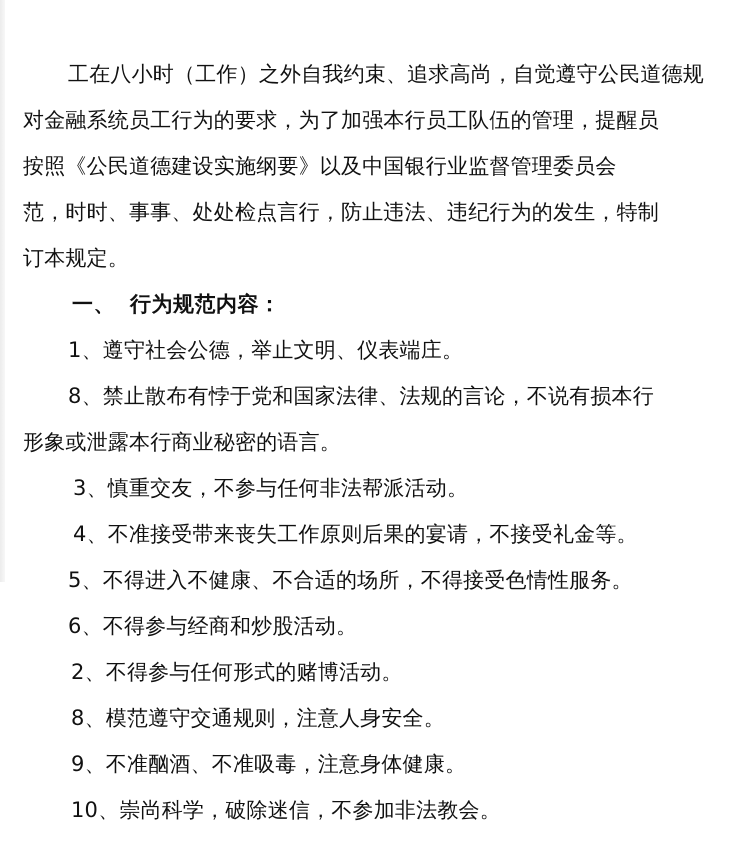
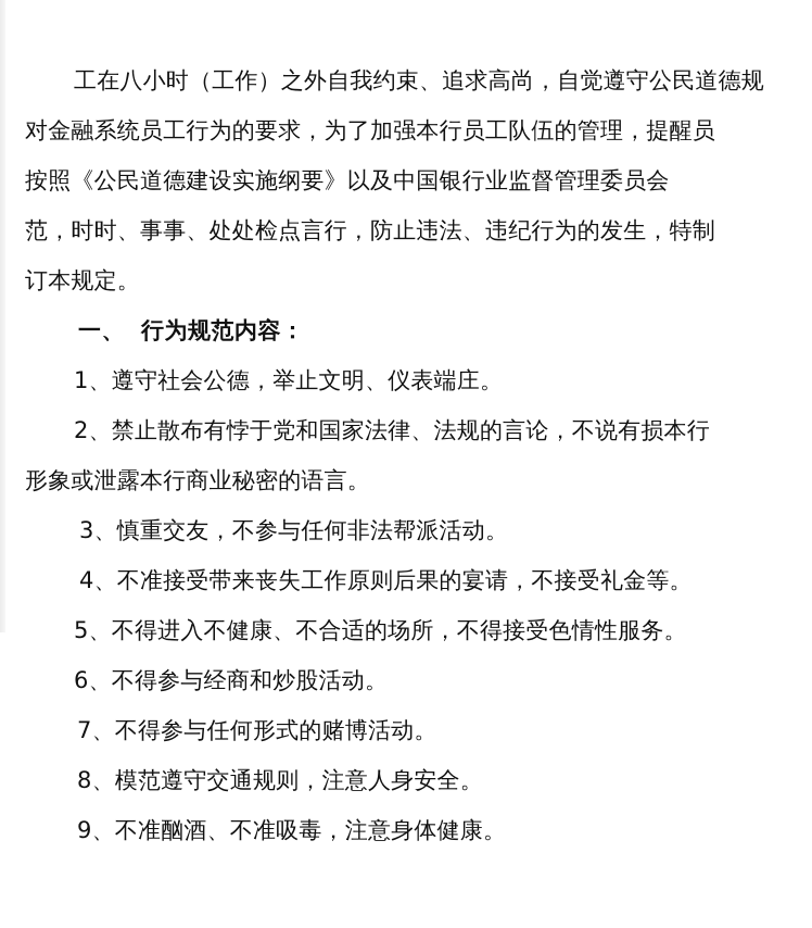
  工在八小时（工作）之外自我约束、追求高尚，自觉遵守公民道德规
  对金融系统员工行为的要求，为了加强本行员工队伍的管理，提醒员
  按照《公民道德建设实施纲要》以及中国银行业监督管理委员会
  范，时时、事事、处处检点言行，防止违法、违纪行为的发生，特制
  订本规定。
  一、 行为规范内容：
  1、遵守社会公德，举止文明、仪表端庄。
- 8、禁止散布有悖于党和国家法律、法规的言论，不说有损本行
+ 2、禁止散布有悖于党和国家法律、法规的言论，不说有损本行
  形象或泄露本行商业秘密的语言。
  3、慎重交友，不参与任何非法帮派活动。
  4、不准接受带来丧失工作原则后果的宴请，不接受礼金等。
  5、不得进入不健康、不合适的场所，不得接受色情性服务。
  6、不得参与经商和炒股活动。
- 2、不得参与任何形式的赌博活动。
+ 7、不得参与任何形式的赌博活动。
  8、模范遵守交通规则，注意人身安全。
  9、不准酗酒、不准吸毒，注意身体健康。
- 10、崇尚科学，破除迷信，不参加非法教会。
